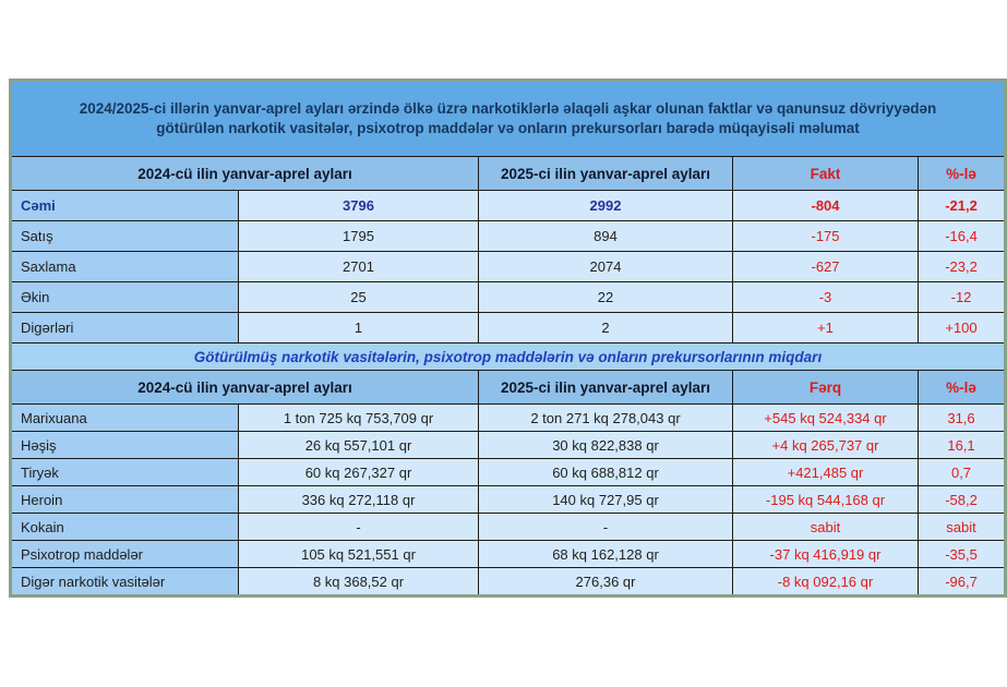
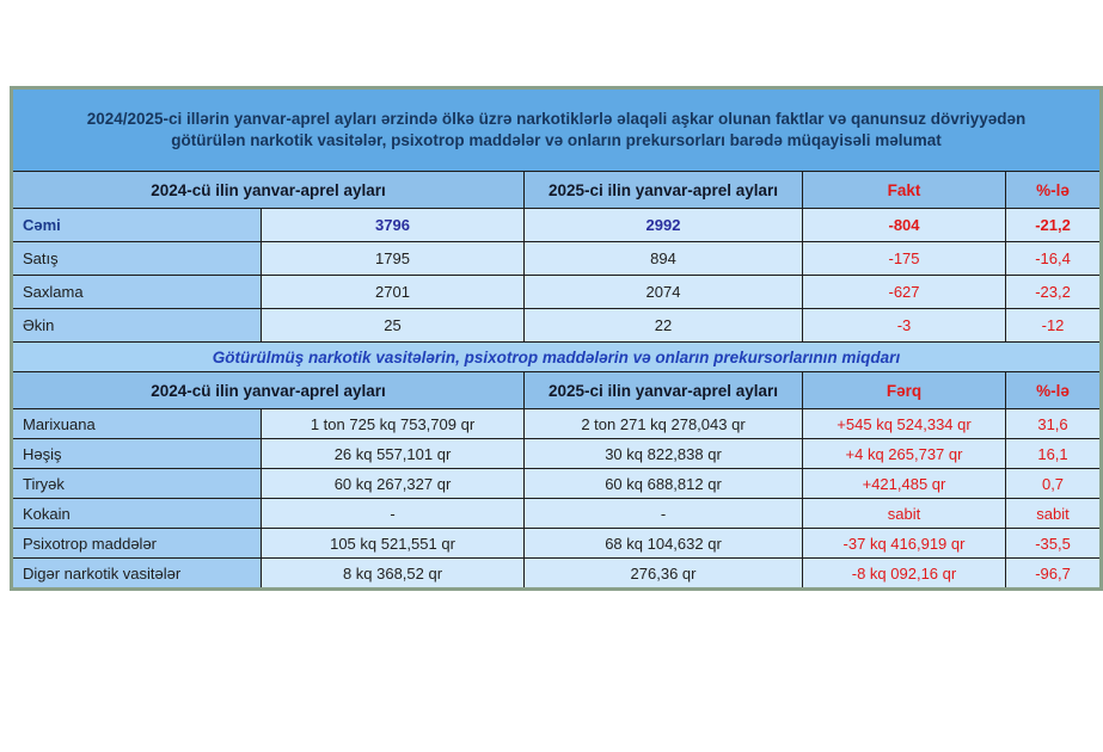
  2024/2025-ci illərin yanvar-aprel ayları ərzində ölkə üzrə narkotiklərlə əlaqəli aşkar olunan faktlar və qanunsuz dövriyyədən götürülən narkotik vasitələr, psixotrop maddələr və onların prekursorları barədə müqayisəli məlumat
  2024-cü ilin yanvar-aprel ayları	2025-ci ilin yanvar-aprel ayları	Fakt	%-lə
  Cəmi	3796	2992	-804	-21,2
  Satış	1795	894	-175	-16,4
  Saxlama	2701	2074	-627	-23,2
  Əkin	25	22	-3	-12
- Digərləri	1	2	+1	+100
  Götürülmüş narkotik vasitələrin, psixotrop maddələrin və onların prekursorlarının miqdarı
  2024-cü ilin yanvar-aprel ayları	2025-ci ilin yanvar-aprel ayları	Fərq	%-lə
  Marixuana	1 ton 725 kq 753,709 qr	2 ton 271 kq 278,043 qr	+545 kq 524,334 qr	31,6
  Həşiş	26 kq 557,101 qr	30 kq 822,838 qr	+4 kq 265,737 qr	16,1
  Tiryək	60 kq 267,327 qr	60 kq 688,812 qr	+421,485 qr	0,7
- Heroin	336 kq 272,118 qr	140 kq 727,95 qr	-195 kq 544,168 qr	-58,2
  Kokain	-	-	sabit	sabit
- Psixotrop maddələr	105 kq 521,551 qr	68 kq 162,128 qr	-37 kq 416,919 qr	-35,5
+ Psixotrop maddələr	105 kq 521,551 qr	68 kq 104,632 qr	-37 kq 416,919 qr	-35,5
  Digər narkotik vasitələr	8 kq 368,52 qr	276,36 qr	-8 kq 092,16 qr	-96,7
